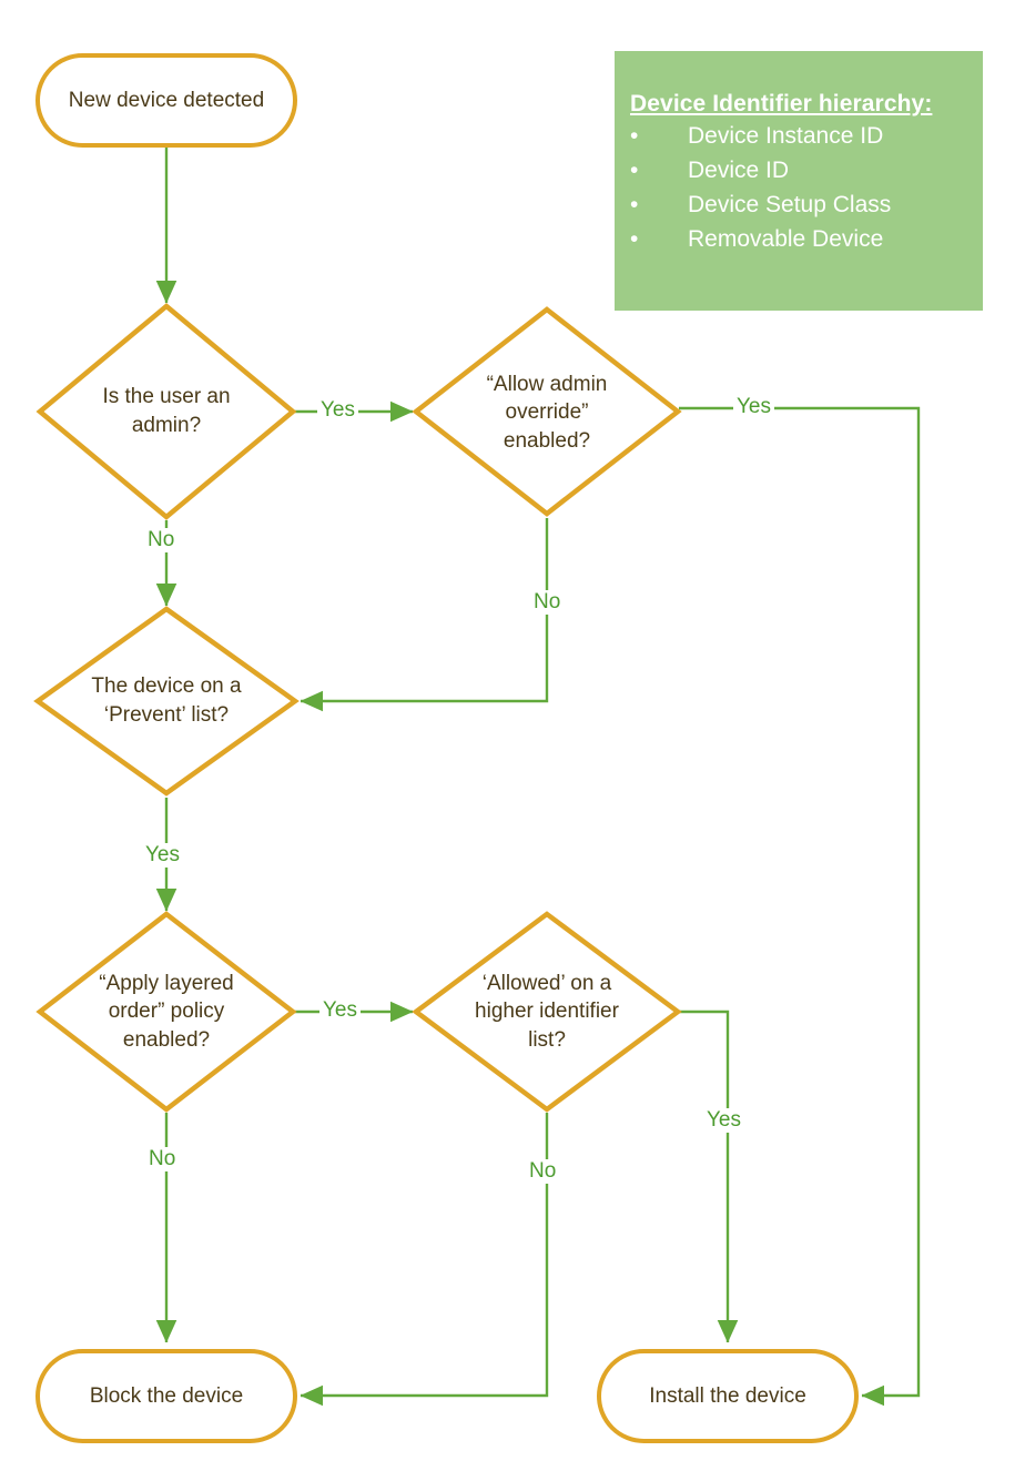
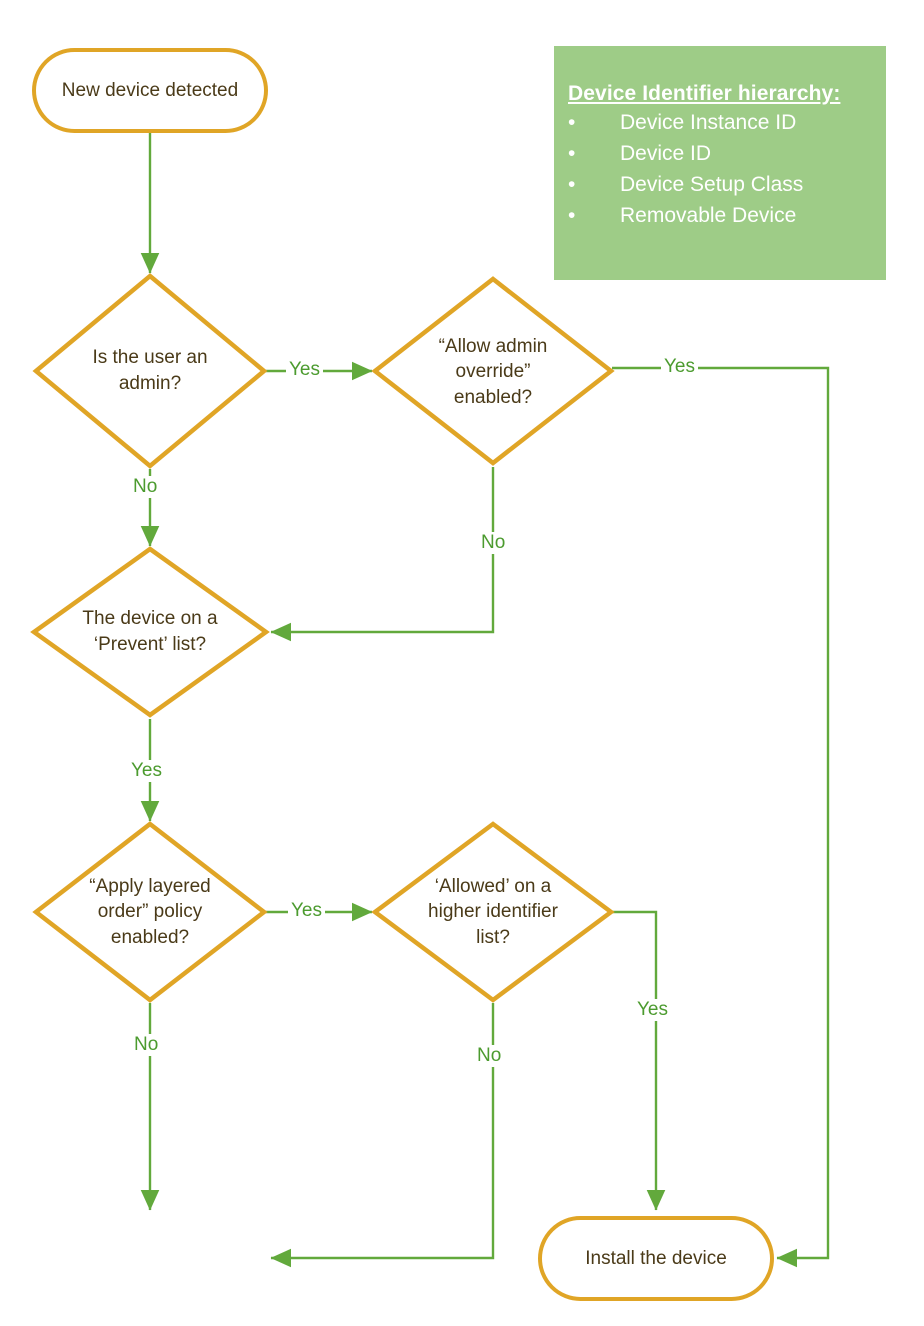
  New device detected
- Block the device
  Install the device
  Is the user an
  admin?
  “Allow admin
  override”
  enabled?
  The device on a
  ‘Prevent’ list?
  “Apply layered
  order” policy
  enabled?
  ‘Allowed’ on a
  higher identifier
  list?
  Yes
  No
  Yes
  No
  Yes
  Yes
  No
  Yes
  No
  Device Identifier hierarchy:
  •
  Device Instance ID
  •
  Device ID
  •
  Device Setup Class
  •
  Removable Device
